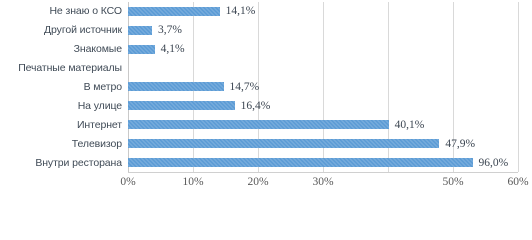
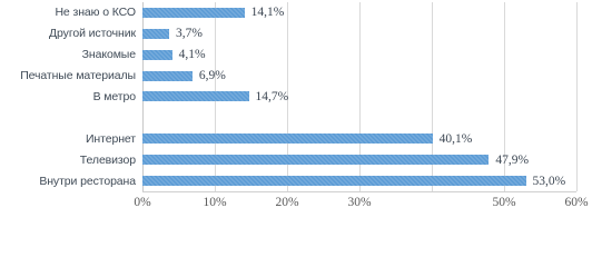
  Не знаю о КСО
  14,1%
  Другой источник
  3,7%
  Знакомые
  4,1%
  Печатные материалы
+ 6,9%
  В метро
  14,7%
- На улице
- 16,4%
  Интернет
  40,1%
  Телевизор
  47,9%
  Внутри ресторана
- 96,0%
+ 53,0%
  0%
  10%
  20%
  30%
  50%
  60%
